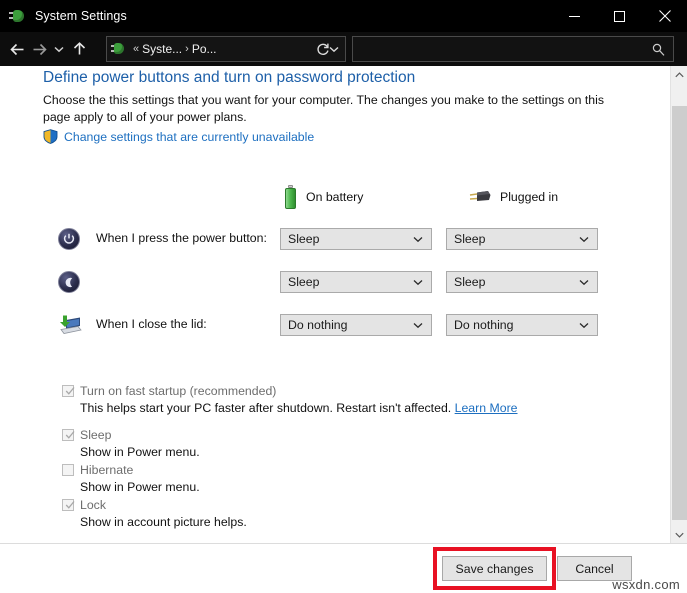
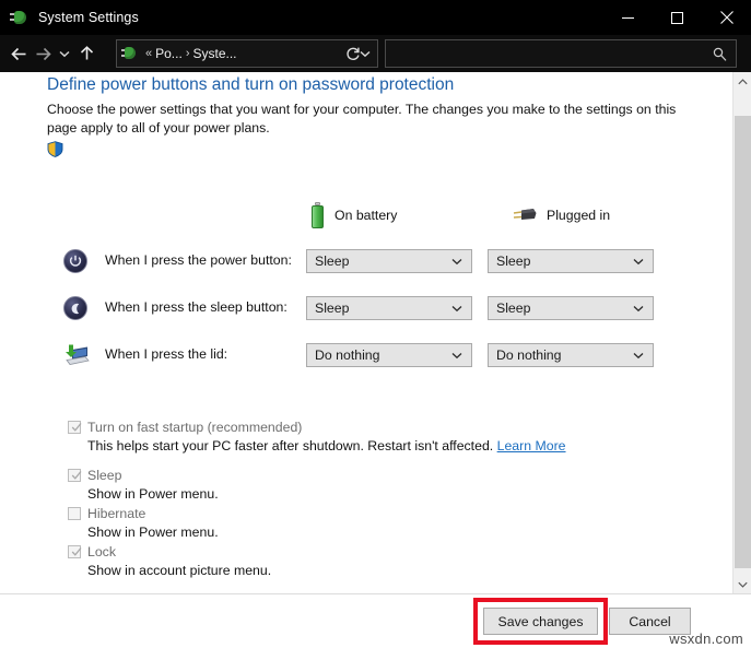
  System Settings
  «
- Syste...
+ Po...
  ›
- Po...
+ Syste...
  Define power buttons and turn on password protection
- Choose the this settings that you want for your computer. The changes you make to the settings on this page apply to all of your power plans.
+ Choose the power settings that you want for your computer. The changes you make to the settings on this page apply to all of your power plans.
- Change settings that are currently unavailable
  On battery
  Plugged in
  When I press the power button:
  Sleep
  Sleep
+ When I press the sleep button:
  Sleep
  Sleep
- When I close the lid:
+ When I press the lid:
  Do nothing
  Do nothing
  Turn on fast startup (recommended)
  This helps start your PC faster after shutdown. Restart isn't affected. Learn More
  Sleep
  Show in Power menu.
  Hibernate
  Show in Power menu.
  Lock
- Show in account picture helps.
+ Show in account picture menu.
  Save changes
  Cancel
  wsxdn.com
